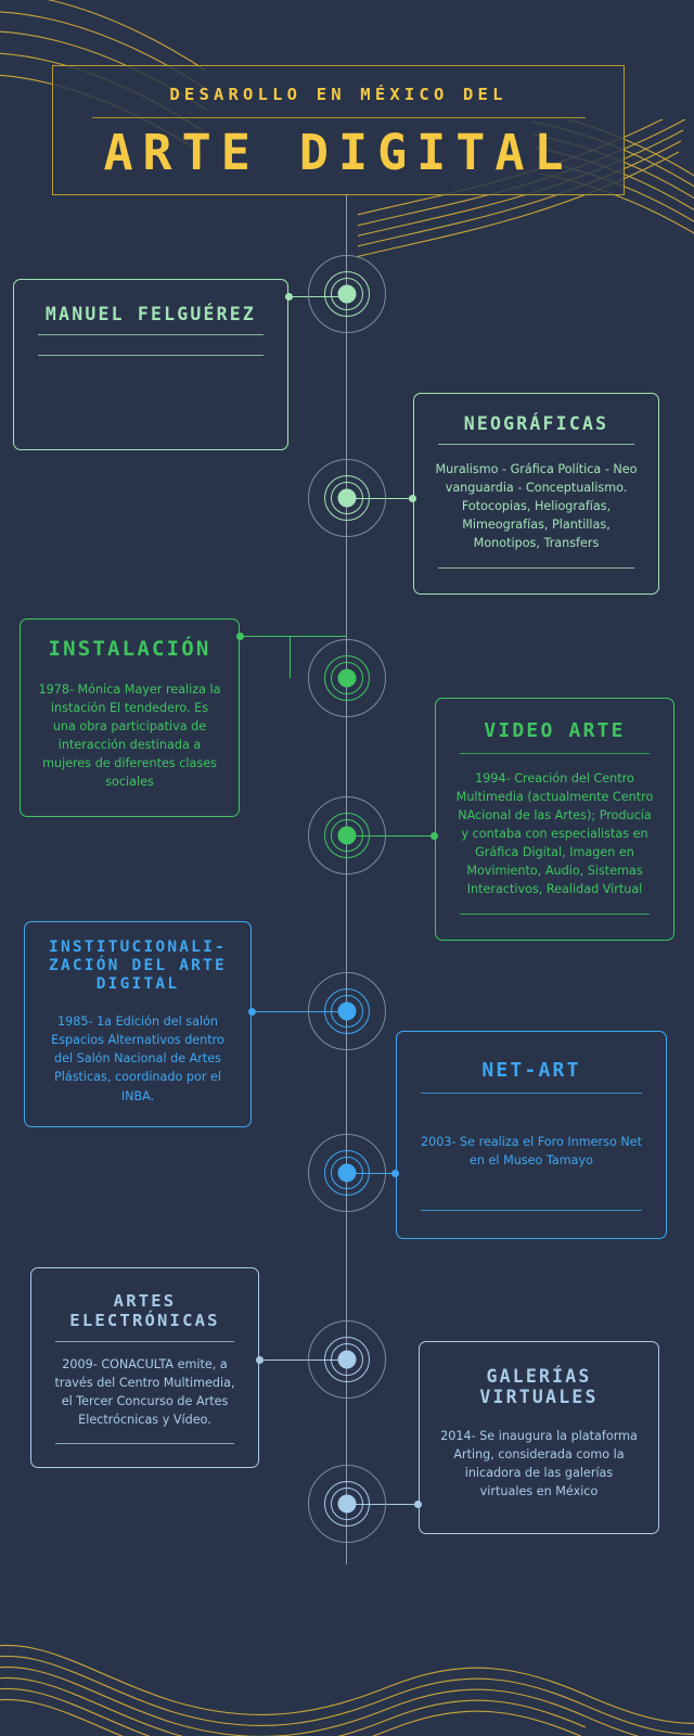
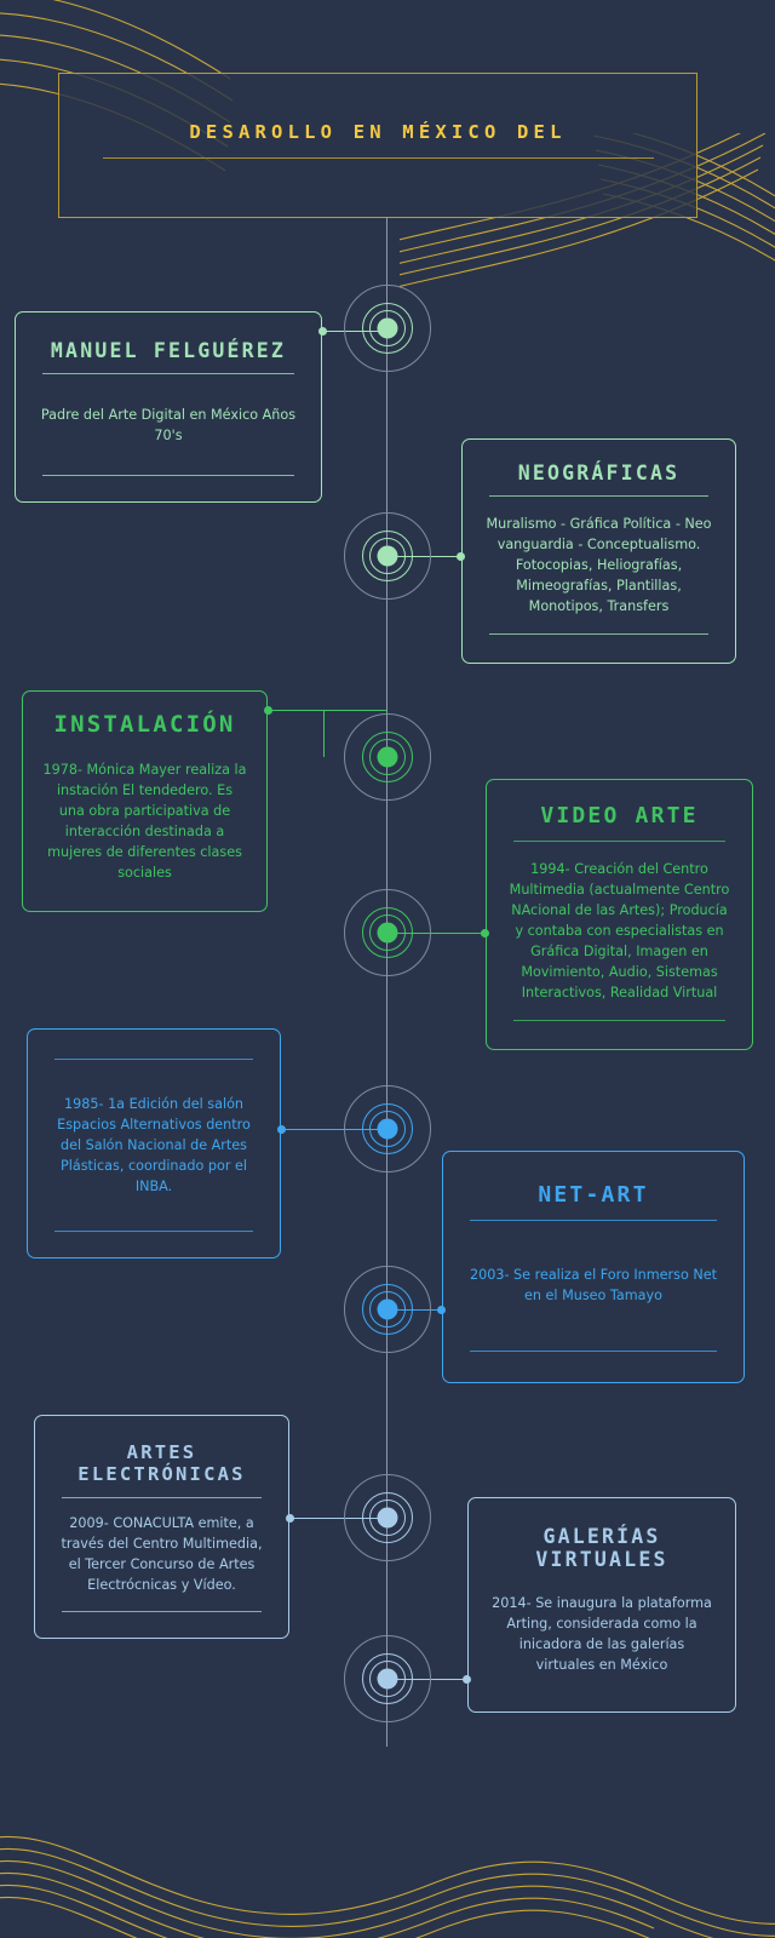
  DESAROLLO EN MÉXICO DEL
- ARTE DIGITAL
  MANUEL FELGUÉREZ
+ Padre del Arte Digital en México Años 70's
  NEOGRÁFICAS
  Muralismo - Gráfica Política - Neo vanguardia - Conceptualismo. Fotocopias, Heliografías, Mimeografías, Plantillas, Monotipos, Transfers
  INSTALACIÓN
  1978- Mónica Mayer realiza la instación El tendedero. Es una obra participativa de interacción destinada a mujeres de diferentes clases sociales
  VIDEO ARTE
  1994- Creación del Centro Multimedia (actualmente Centro NAcional de las Artes); Producía y contaba con especialistas en Gráfica Digital, Imagen en Movimiento, Audio, Sistemas Interactivos, Realidad Virtual
- INSTITUCIONALI-​ZACIÓN DEL ARTE DIGITAL
  1985- 1a Edición del salón Espacios Alternativos dentro del Salón Nacional de Artes Plásticas, coordinado por el INBA.
  NET-​ART
  2003- Se realiza el Foro Inmerso Net en el Museo Tamayo
  ARTES ELECTRÓNICAS
  2009- CONACULTA emite, a través del Centro Multimedia, el Tercer Concurso de Artes Electrócnicas y Vídeo.
  GALERÍAS VIRTUALES
  2014- Se inaugura la plataforma Arting, considerada como la inicadora de las galerías virtuales en México
